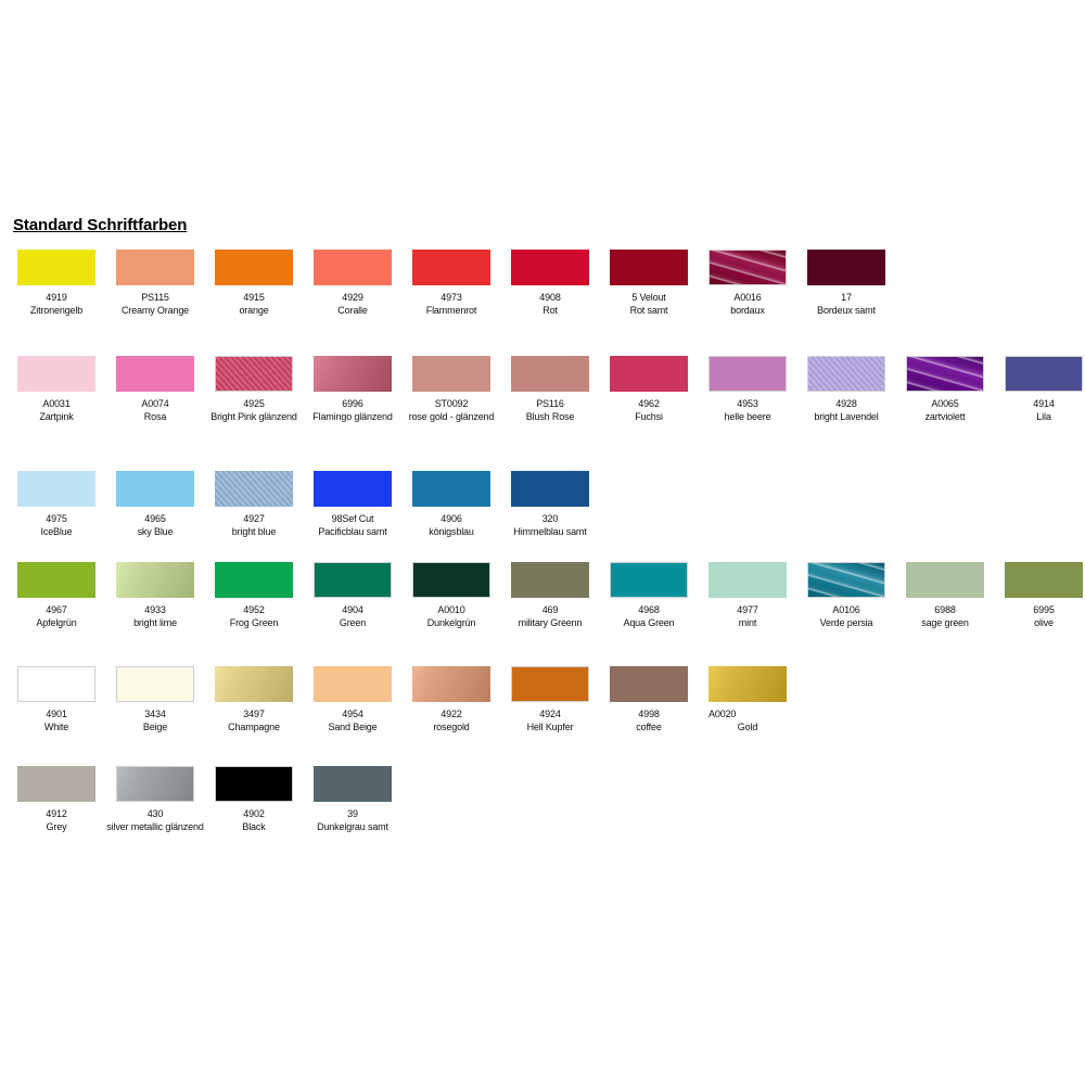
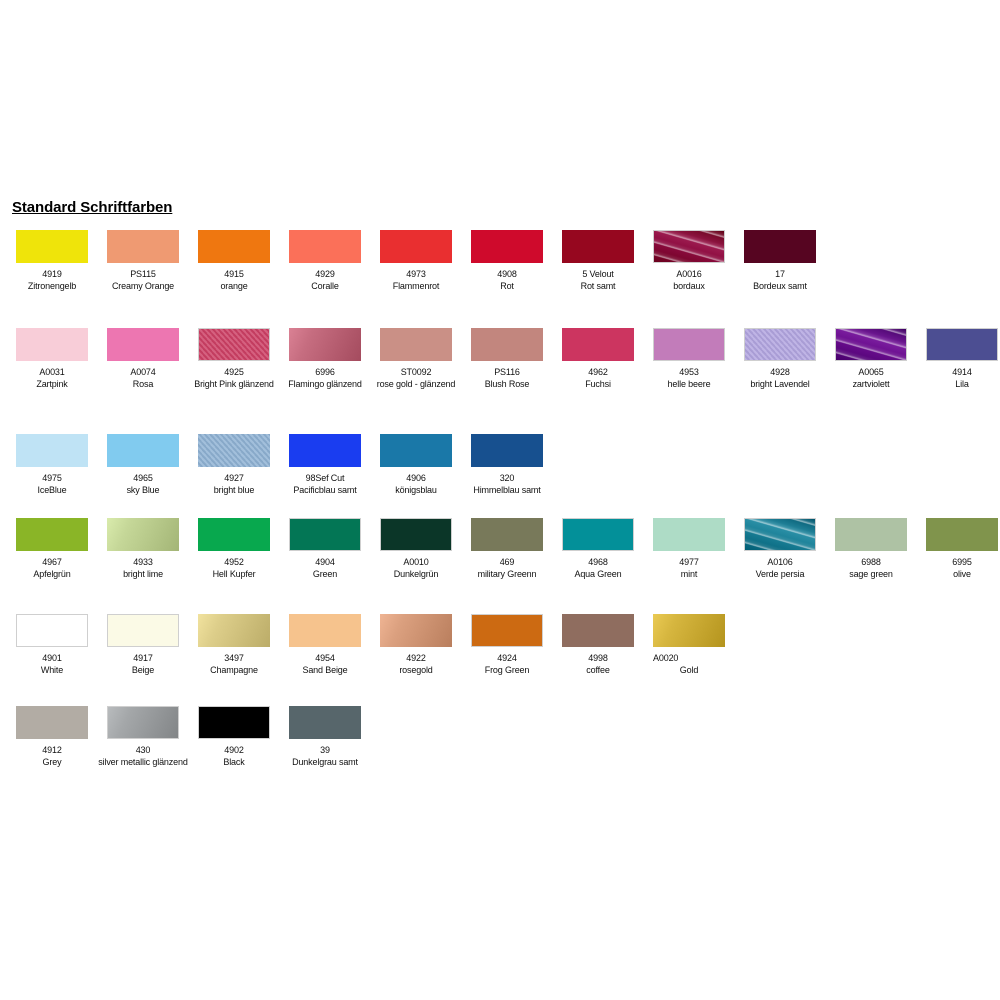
  Standard Schriftfarben
  4919
  Zitronengelb
  PS115
  Creamy Orange
  4915
  orange
  4929
  Coralle
  4973
  Flammenrot
  4908
  Rot
  5 Velout
  Rot samt
  A0016
  bordaux
  17
  Bordeux samt
  A0031
  Zartpink
  A0074
  Rosa
  4925
  Bright Pink glänzend
  6996
  Flamingo glänzend
  ST0092
  rose gold - glänzend
  PS116
  Blush Rose
  4962
  Fuchsi
  4953
  helle beere
  4928
  bright Lavendel
  A0065
  zartviolett
  4914
  Lila
  4975
  IceBlue
  4965
  sky Blue
  4927
  bright blue
  98Sef Cut
  Pacificblau samt
  4906
  königsblau
  320
  Himmelblau samt
  4967
  Apfelgrün
  4933
  bright lime
  4952
- Frog Green
+ Hell Kupfer
  4904
  Green
  A0010
  Dunkelgrün
  469
  military Greenn
  4968
  Aqua Green
  4977
  mint
  A0106
  Verde persia
  6988
  sage green
  6995
  olive
  4901
  White
- 3434
+ 4917
  Beige
  3497
  Champagne
  4954
  Sand Beige
  4922
  rosegold
  4924
- Hell Kupfer
+ Frog Green
  4998
  coffee
  A0020
  Gold
  4912
  Grey
  430
  silver metallic glänzend
  4902
  Black
  39
  Dunkelgrau samt
